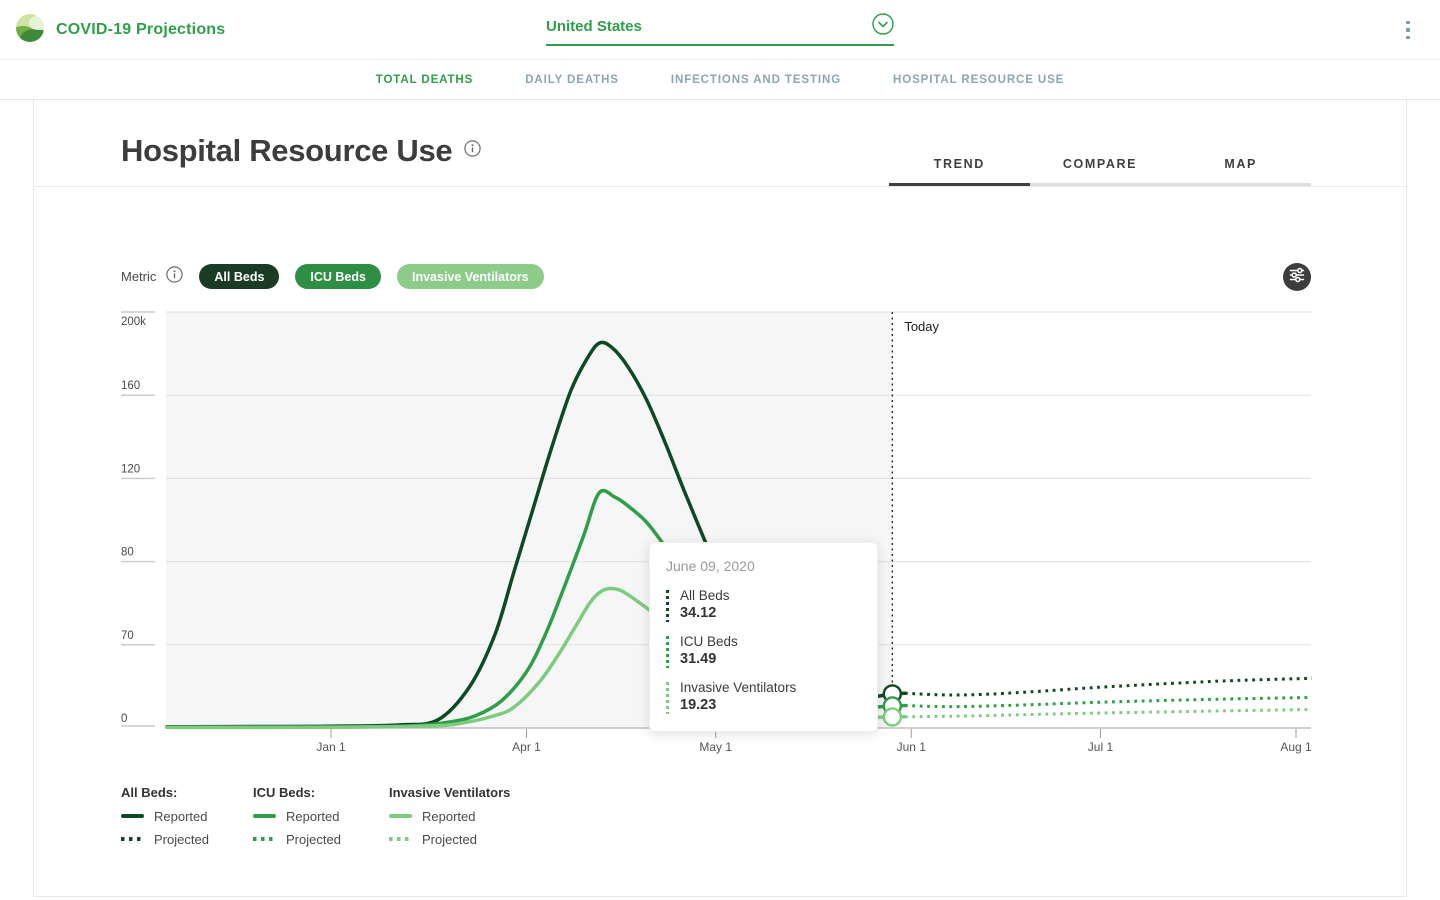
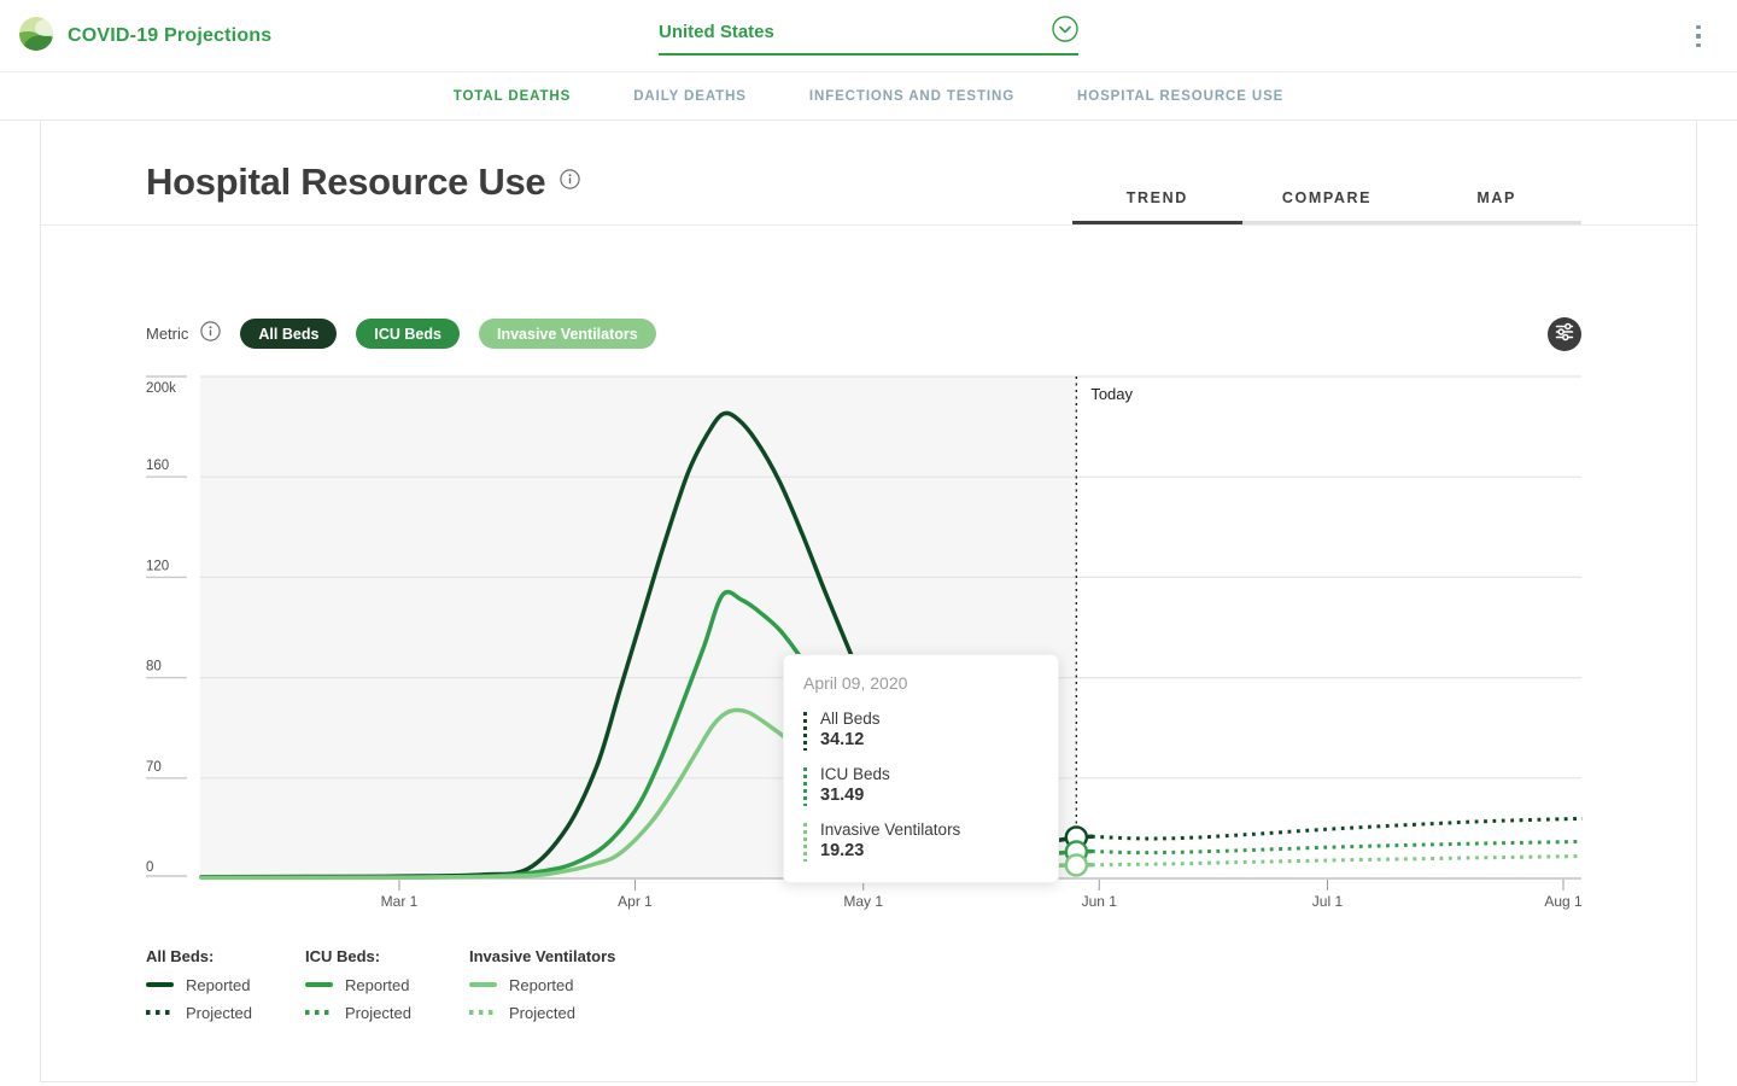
  COVID-19 Projections
  United States
  TOTAL DEATHS
  DAILY DEATHS
  INFECTIONS AND TESTING
  HOSPITAL RESOURCE USE
  Hospital Resource Use
  TREND
  COMPARE
  MAP
  Metric
  All Beds
  ICU Beds
  Invasive Ventilators
  200k
  160
  120
  80
  70
  0
- Jan 1
+ Mar 1
  Apr 1
  May 1
  Jun 1
  Jul 1
  Aug 1
  Today
- June 09, 2020
+ April 09, 2020
  All Beds
  34.12
  ICU Beds
  31.49
  Invasive Ventilators
  19.23
  All Beds:
  Reported
  Projected
  ICU Beds:
  Reported
  Projected
  Invasive Ventilators
  Reported
  Projected
